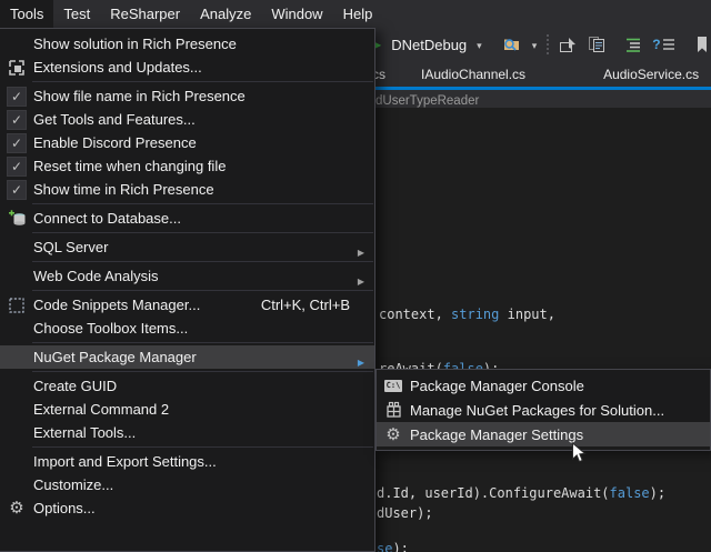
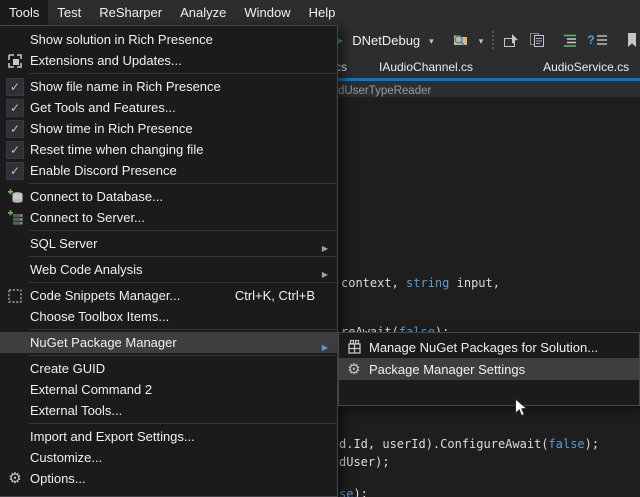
  Tools
  Test
  ReSharper
  Analyze
  Window
  Help
  DNetDebug
  ?
  cs
  IAudioChannel.cs
  AudioService.cs
  dUserTypeReader
  context, string input,
  d.Id, userId).ConfigureAwait(false);
  dUser);
  se);
  Show solution in Rich Presence
  Extensions and Updates...
  Show file name in Rich Presence
  Get Tools and Features...
- Enable Discord Presence
+ Show time in Rich Presence
  Reset time when changing file
- Show time in Rich Presence
+ Enable Discord Presence
  Connect to Database...
+ Connect to Server...
  SQL Server
  Web Code Analysis
  Code Snippets Manager...
  Ctrl+K, Ctrl+B
  Choose Toolbox Items...
  NuGet Package Manager
  Create GUID
  External Command 2
  External Tools...
  Import and Export Settings...
  Customize...
  Options...
- C:\
- Package Manager Console
  Manage NuGet Packages for Solution...
  Package Manager Settings
